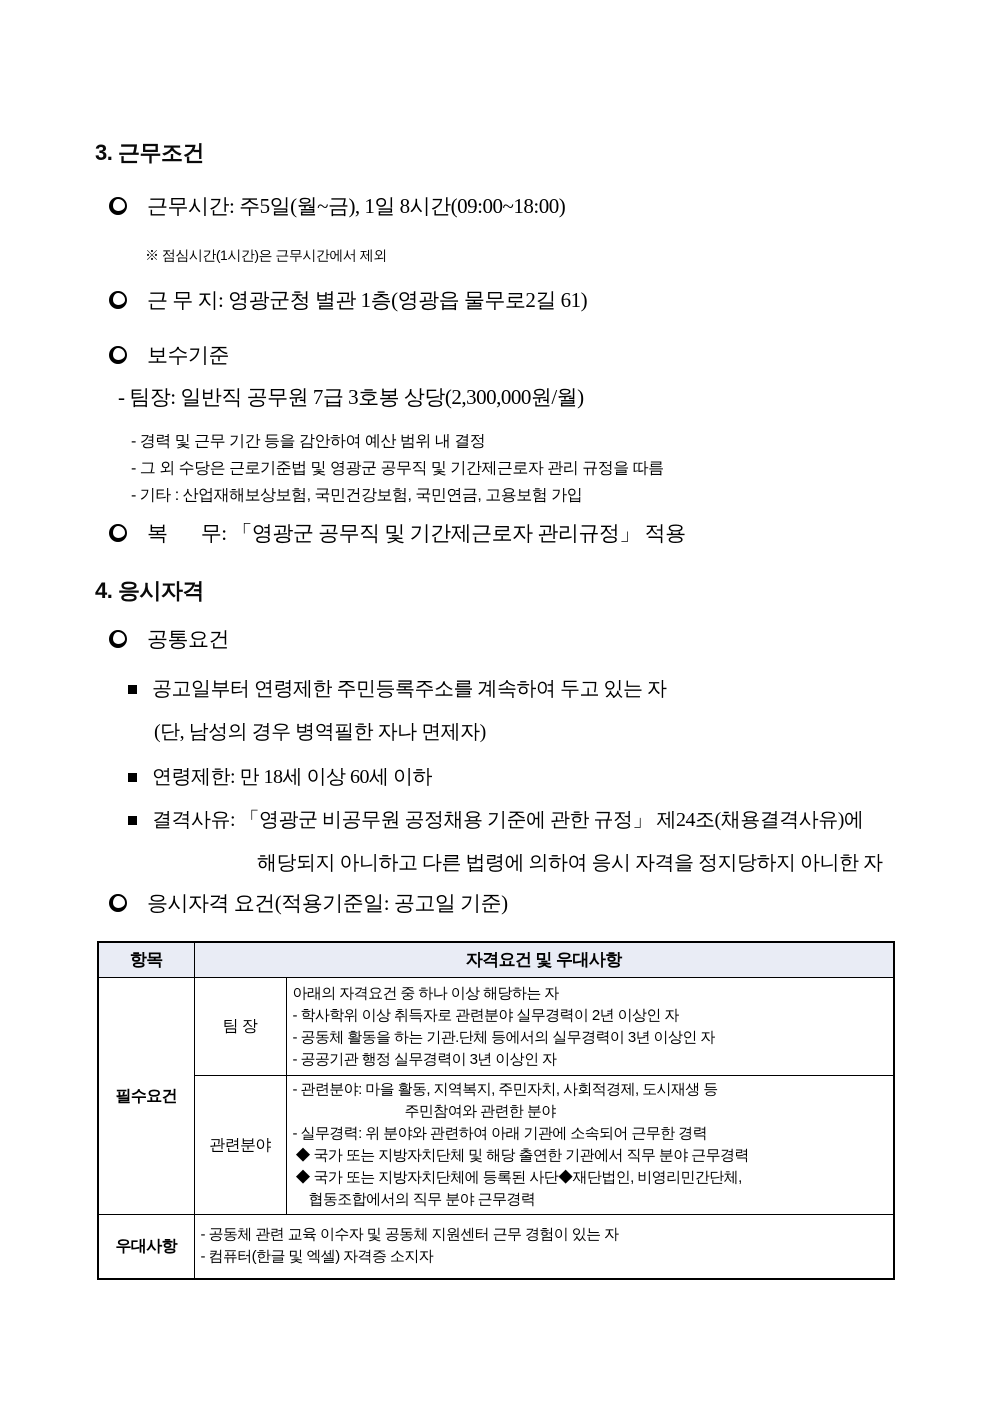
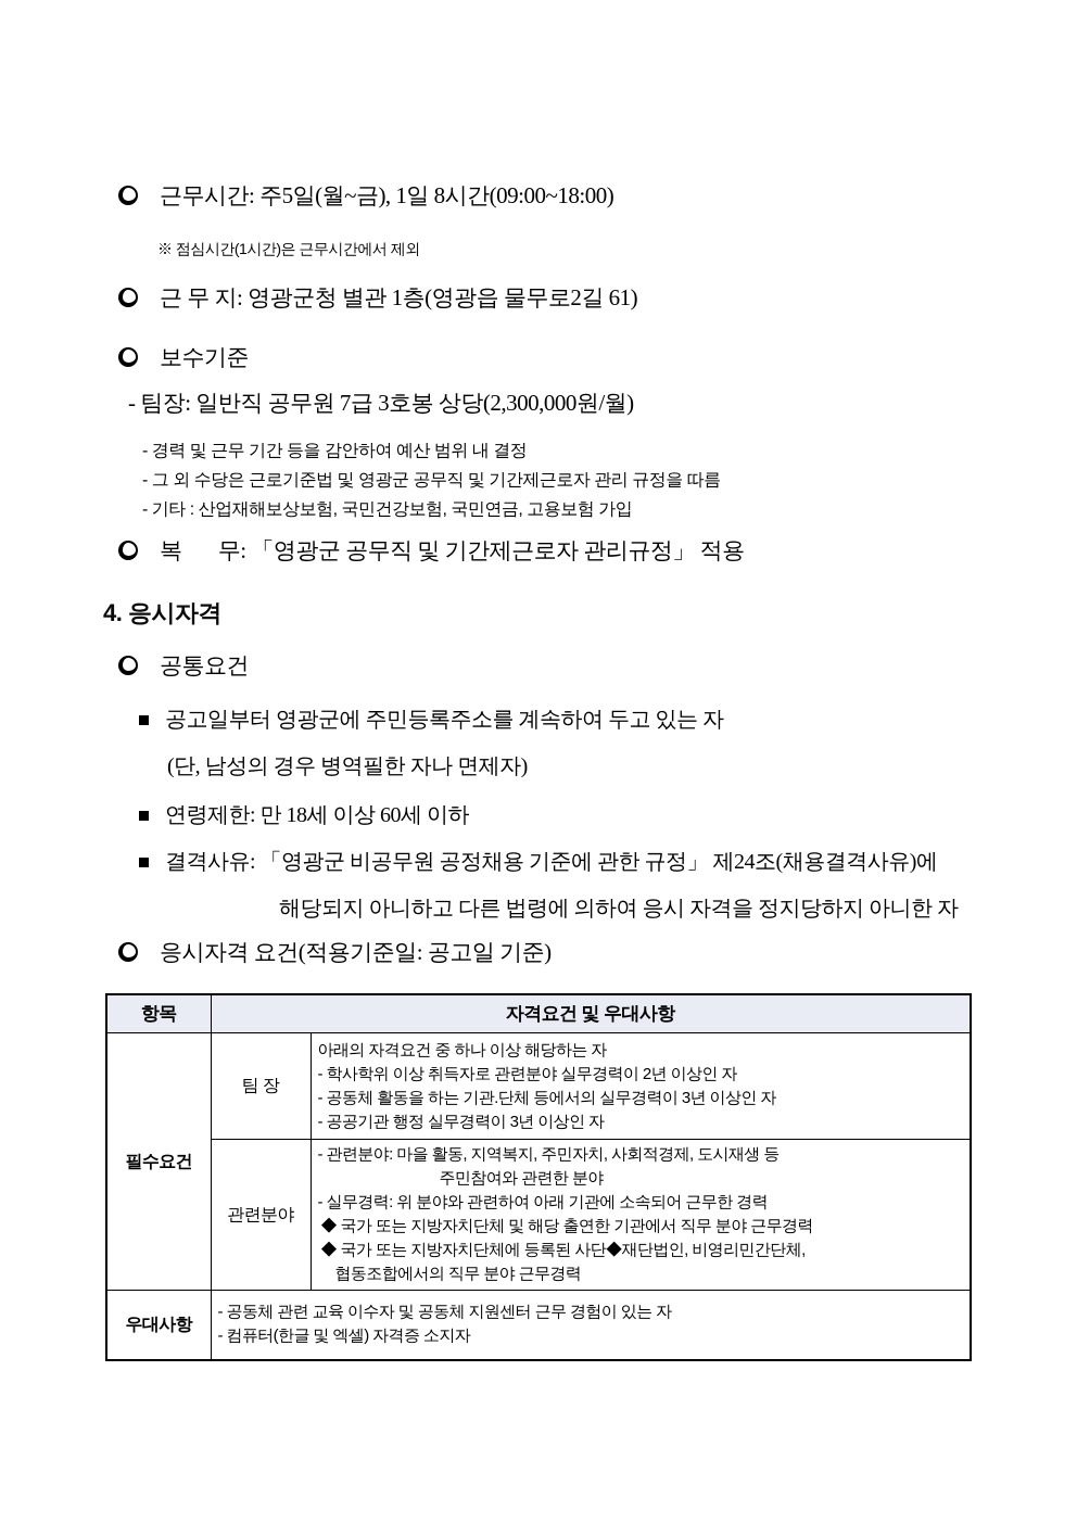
- 3. 근무조건
  근무시간: 주5일(월~금), 1일 8시간(09:00~18:00)
  ※ 점심시간(1시간)은 근무시간에서 제외
  근 무 지: 영광군청 별관 1층(영광읍 물무로2길 61)
  보수기준
  - 팀장: 일반직 공무원 7급 3호봉 상당(2,300,000원/월)
  - 경력 및 근무 기간 등을 감안하여 예산 범위 내 결정
  - 그 외 수당은 근로기준법 및 영광군 공무직 및 기간제근로자 관리 규정을 따름
  - 기타 : 산업재해보상보험, 국민건강보험, 국민연금, 고용보험 가입
  복 무: 「영광군 공무직 및 기간제근로자 관리규정」 적용
  4. 응시자격
  공통요건
- 공고일부터 연령제한 주민등록주소를 계속하여 두고 있는 자
+ 공고일부터 영광군에 주민등록주소를 계속하여 두고 있는 자
  (단, 남성의 경우 병역필한 자나 면제자)
  연령제한: 만 18세 이상 60세 이하
  결격사유: 「영광군 비공무원 공정채용 기준에 관한 규정」 제24조(채용결격사유)에
  해당되지 아니하고 다른 법령에 의하여 응시 자격을 정지당하지 아니한 자
  응시자격 요건(적용기준일: 공고일 기준)
  항목	자격요건 및 우대사항
  필수요건	팀 장	아래의 자격요건 중 하나 이상 해당하는 자- 학사학위 이상 취득자로 관련분야 실무경력이 2년 이상인 자- 공동체 활동을 하는 기관.단체 등에서의 실무경력이 3년 이상인 자- 공공기관 행정 실무경력이 3년 이상인 자
  관련분야	- 관련분야: 마을 활동, 지역복지, 주민자치, 사회적경제, 도시재생 등주민참여와 관련한 분야- 실무경력: 위 분야와 관련하여 아래 기관에 소속되어 근무한 경력◆ 국가 또는 지방자치단체 및 해당 출연한 기관에서 직무 분야 근무경력◆ 국가 또는 지방자치단체에 등록된 사단◆재단법인, 비영리민간단체,협동조합에서의 직무 분야 근무경력
  우대사항	- 공동체 관련 교육 이수자 및 공동체 지원센터 근무 경험이 있는 자- 컴퓨터(한글 및 엑셀) 자격증 소지자
